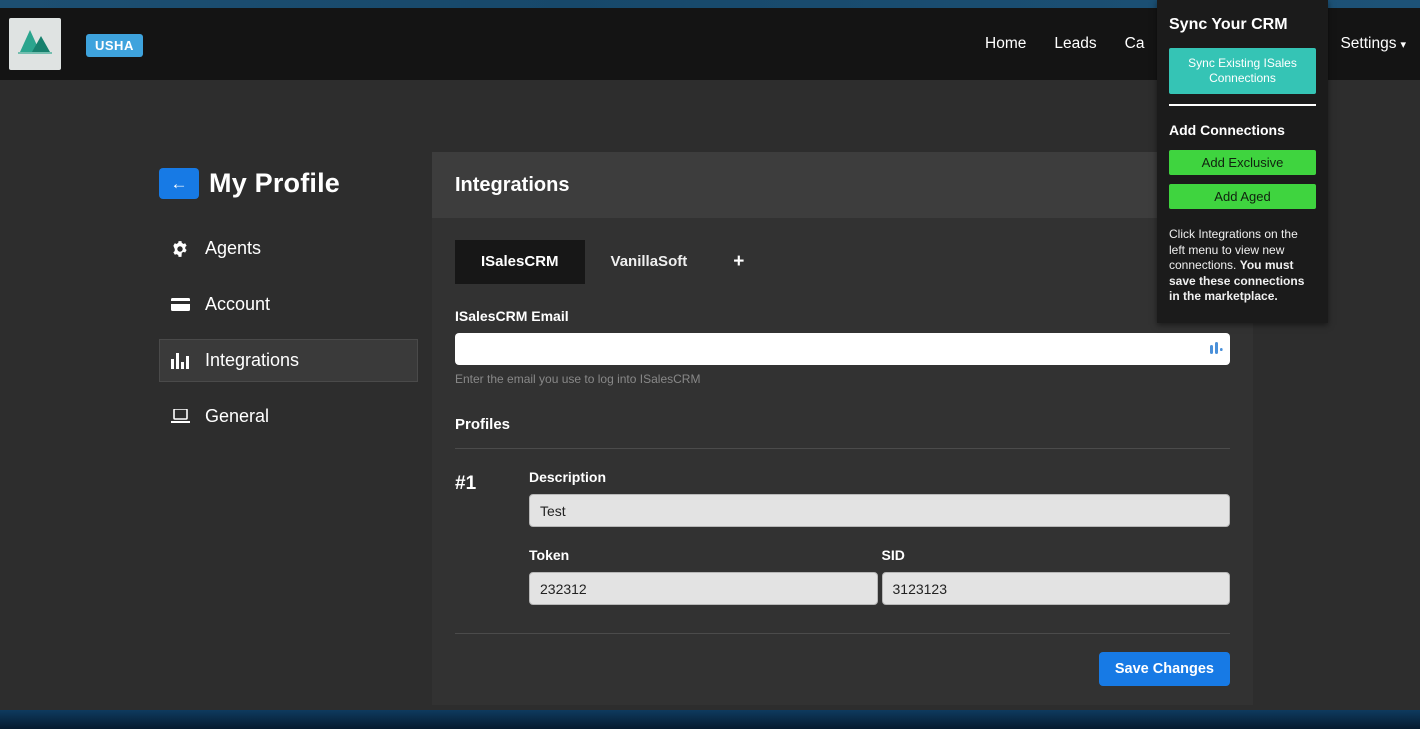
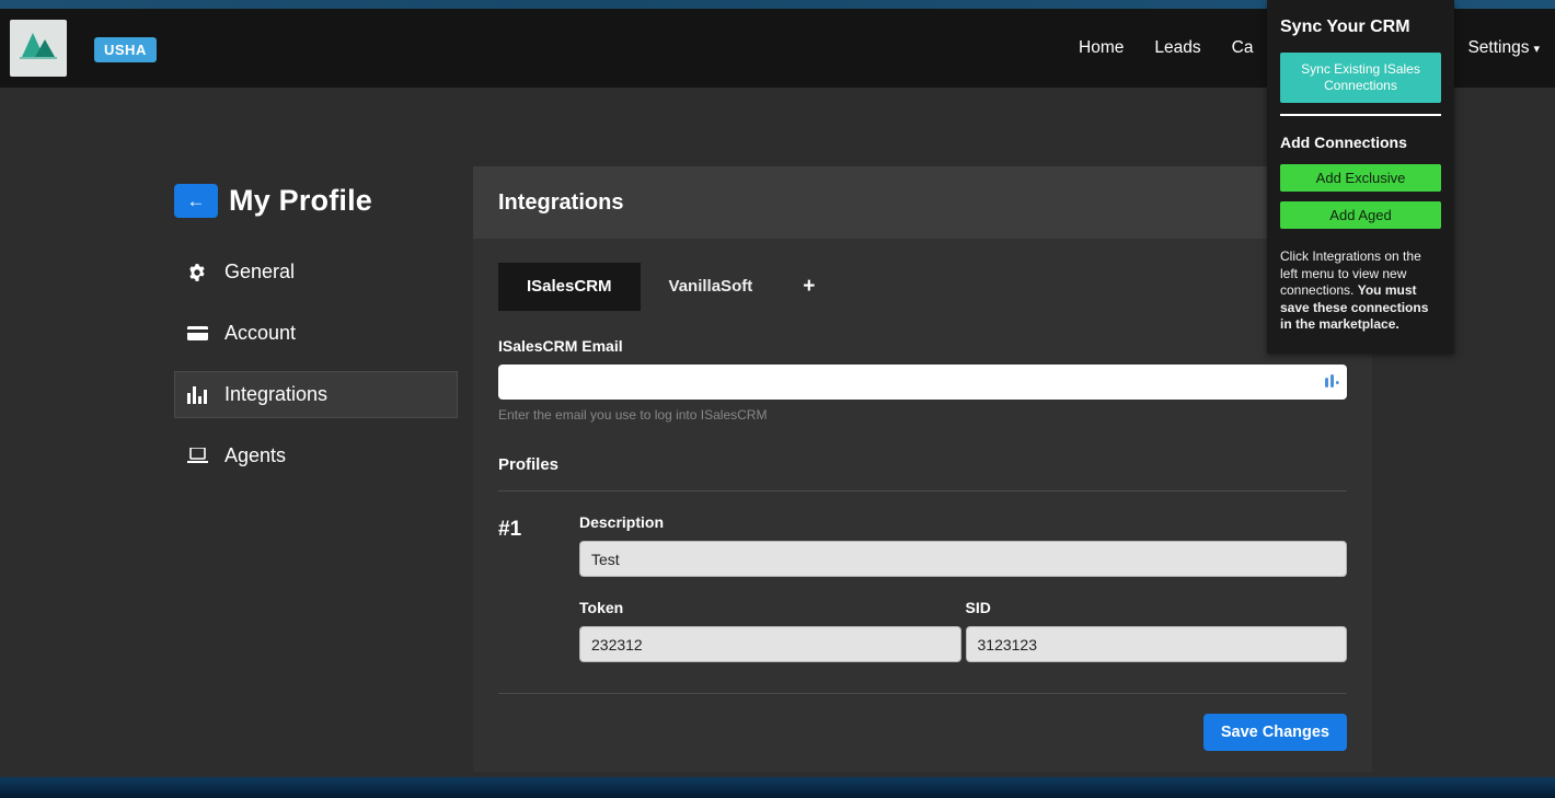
  USHA
  Home
  Leads
  Ca
  Settings ▾
  Sync Your CRM
  Sync Existing ISales Connections
  Add Connections
  Add Exclusive
  Add Aged
  Click Integrations on the left menu to view new connections. You must save these connections in the marketplace.
  ←
  My Profile
- Agents
+ General
  Account
  Integrations
- General
+ Agents
  Integrations
  ISalesCRM
  VanillaSoft
  +
  ISalesCRM Email
  Enter the email you use to log into ISalesCRM
  Profiles
  #1
  Description
  Test
  Token
  232312
  SID
  3123123
  Save Changes
